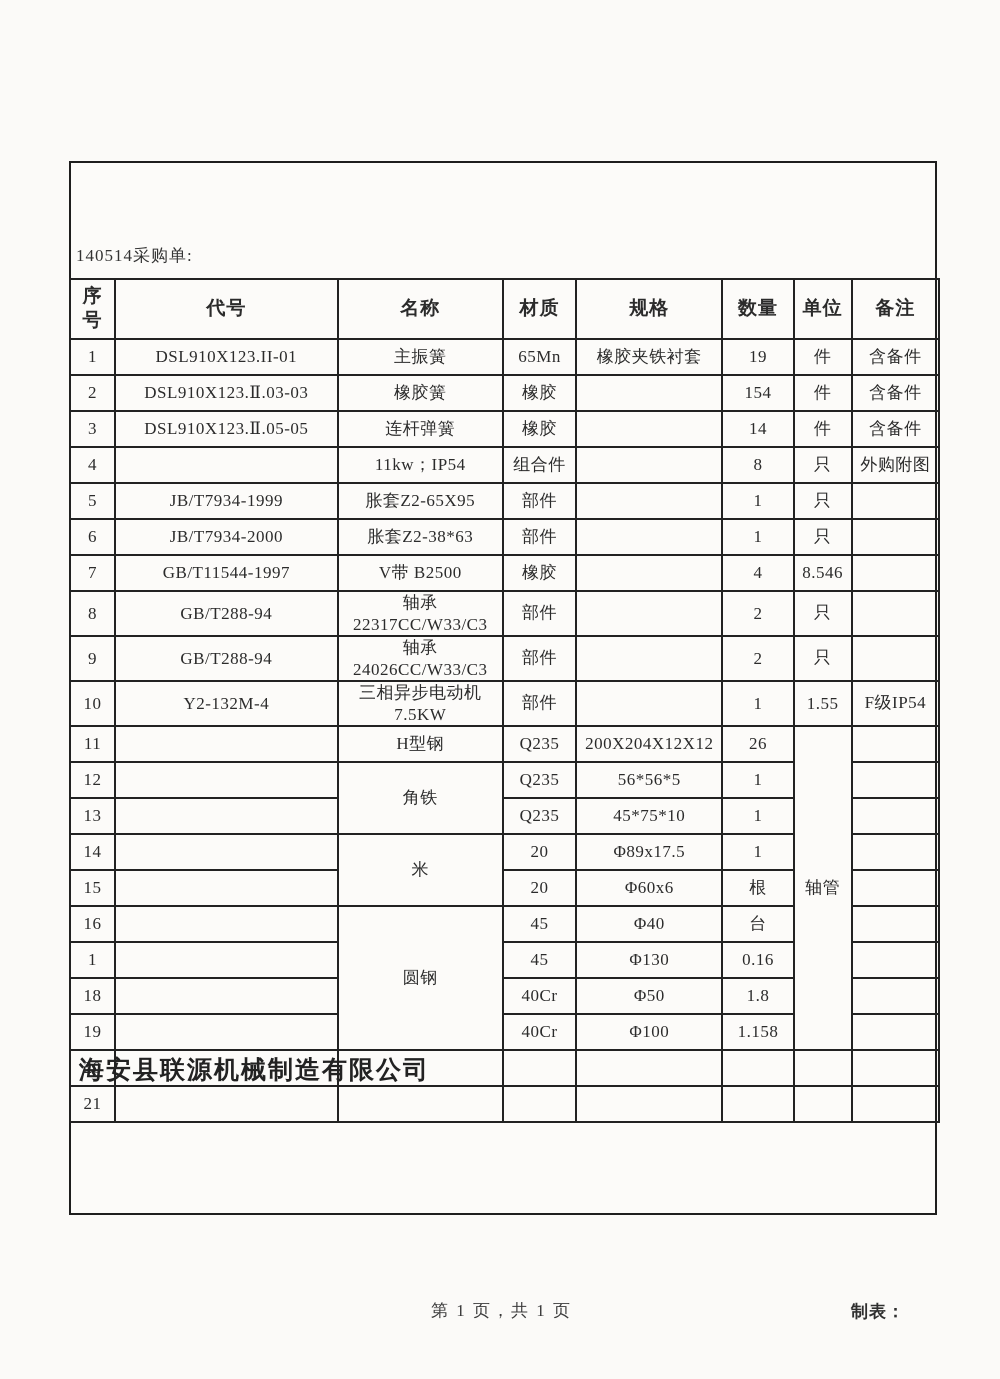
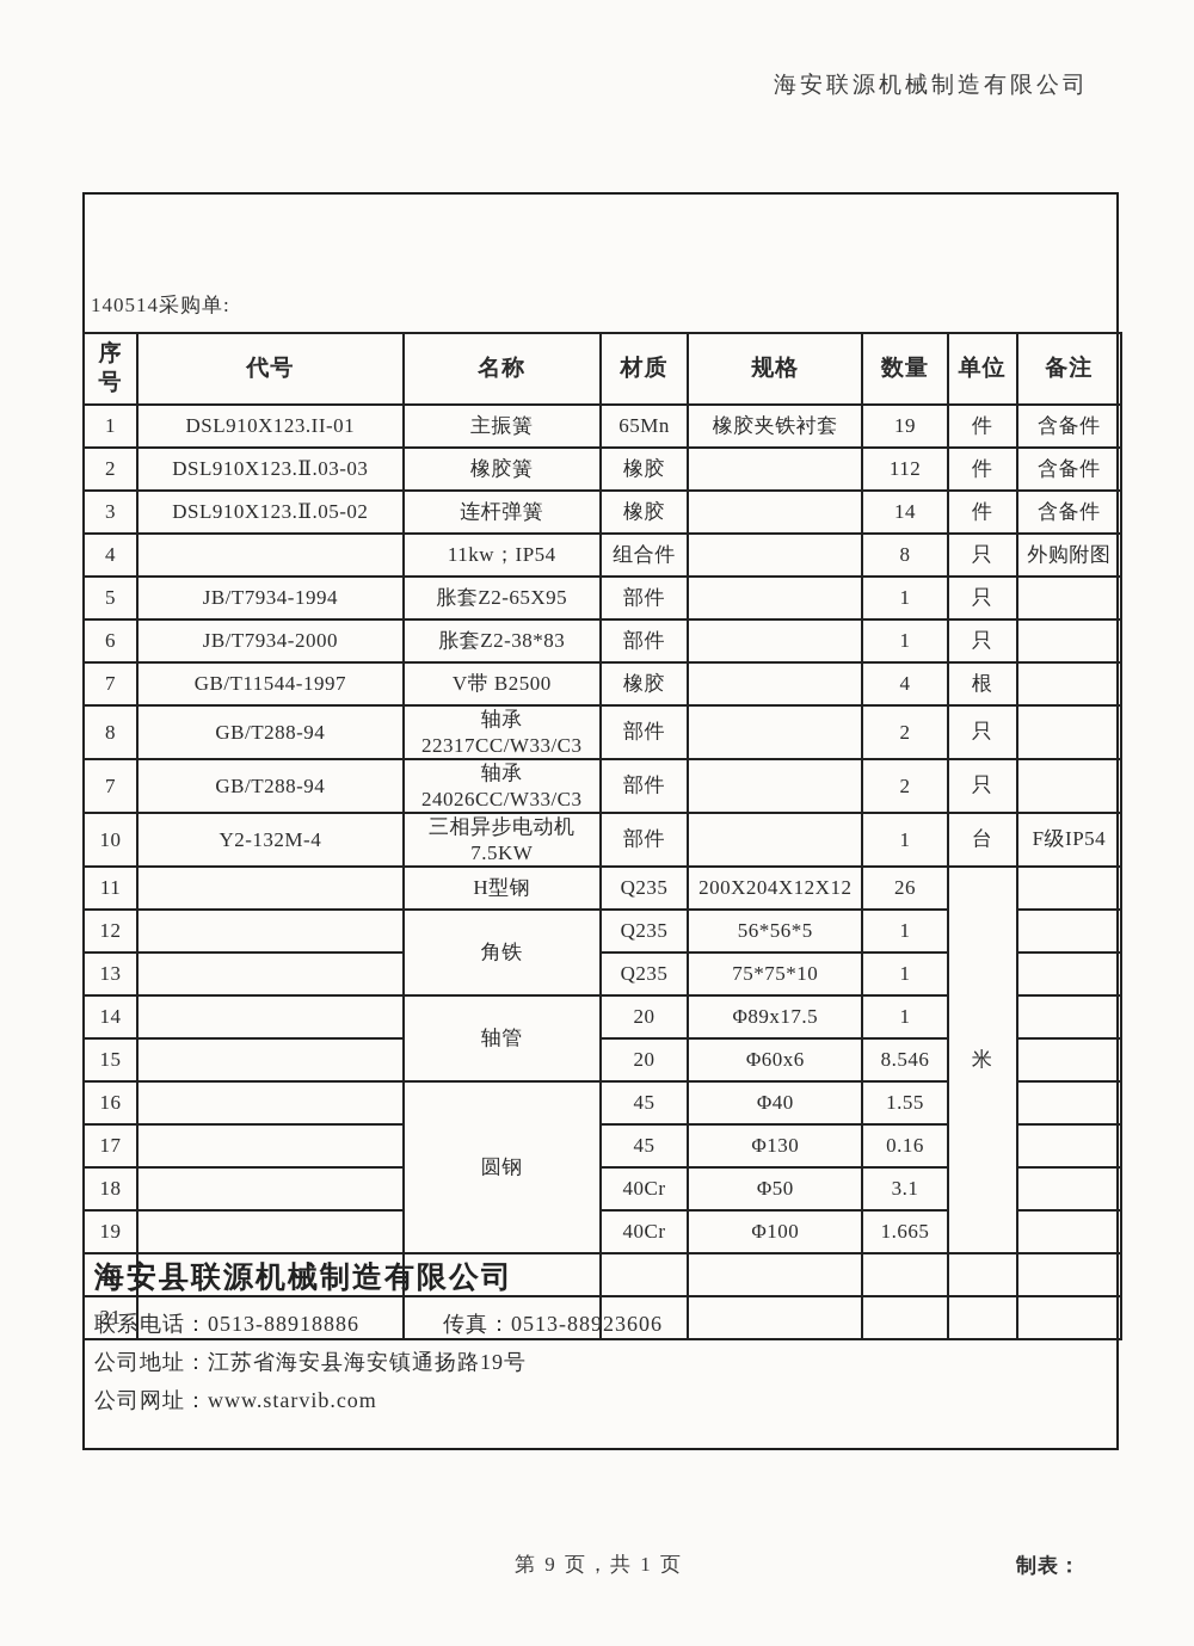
+ 海安联源机械制造有限公司
  140514采购单:
  序号	代号	名称	材质	规格	数量	单位	备注
  1	DSL910X123.II-01	主振簧	65Mn	橡胶夹铁衬套	19	件	含备件
- 2	DSL910X123.Ⅱ.03-03	橡胶簧	橡胶		154	件	含备件
+ 2	DSL910X123.Ⅱ.03-03	橡胶簧	橡胶		112	件	含备件
- 3	DSL910X123.Ⅱ.05-05	连杆弹簧	橡胶		14	件	含备件
+ 3	DSL910X123.Ⅱ.05-02	连杆弹簧	橡胶		14	件	含备件
  4		11kw；IP54	组合件		8	只	外购附图
- 5	JB/T7934-1999	胀套Z2-65X95	部件		1	只
+ 5	JB/T7934-1994	胀套Z2-65X95	部件		1	只
- 6	JB/T7934-2000	胀套Z2-38*63	部件		1	只
+ 6	JB/T7934-2000	胀套Z2-38*83	部件		1	只
- 7	GB/T11544-1997	V带 B2500	橡胶		4	8.546
+ 7	GB/T11544-1997	V带 B2500	橡胶		4	根
  8	GB/T288-94	轴承22317CC/W33/C3	部件		2	只
- 9	GB/T288-94	轴承24026CC/W33/C3	部件		2	只
+ 7	GB/T288-94	轴承24026CC/W33/C3	部件		2	只
- 10	Y2-132M-4	三相异步电动机7.5KW	部件		1	1.55	F级IP54
+ 10	Y2-132M-4	三相异步电动机7.5KW	部件		1	台	F级IP54
- 11		H型钢	Q235	200X204X12X12	26	轴管
+ 11		H型钢	Q235	200X204X12X12	26	米
  12		角铁	Q235	56*56*5	1
- 13		Q235	45*75*10	1
+ 13		Q235	75*75*10	1
- 14		米	20	Φ89x17.5	1
+ 14		轴管	20	Φ89x17.5	1
- 15		20	Φ60x6	根
+ 15		20	Φ60x6	8.546
- 16		圆钢	45	Φ40	台
+ 16		圆钢	45	Φ40	1.55
- 1		45	Φ130	0.16
+ 17		45	Φ130	0.16
- 18		40Cr	Φ50	1.8
+ 18		40Cr	Φ50	3.1
- 19		40Cr	Φ100	1.158
+ 19		40Cr	Φ100	1.665
  20
  21
  海安县联源机械制造有限公司
+ 联系电话：0513-88918886 传真：0513-88923606
+ 公司地址：江苏省海安县海安镇通扬路19号
+ 公司网址：www.starvib.com
- 第 1 页，共 1 页
+ 第 9 页，共 1 页
  制表：
